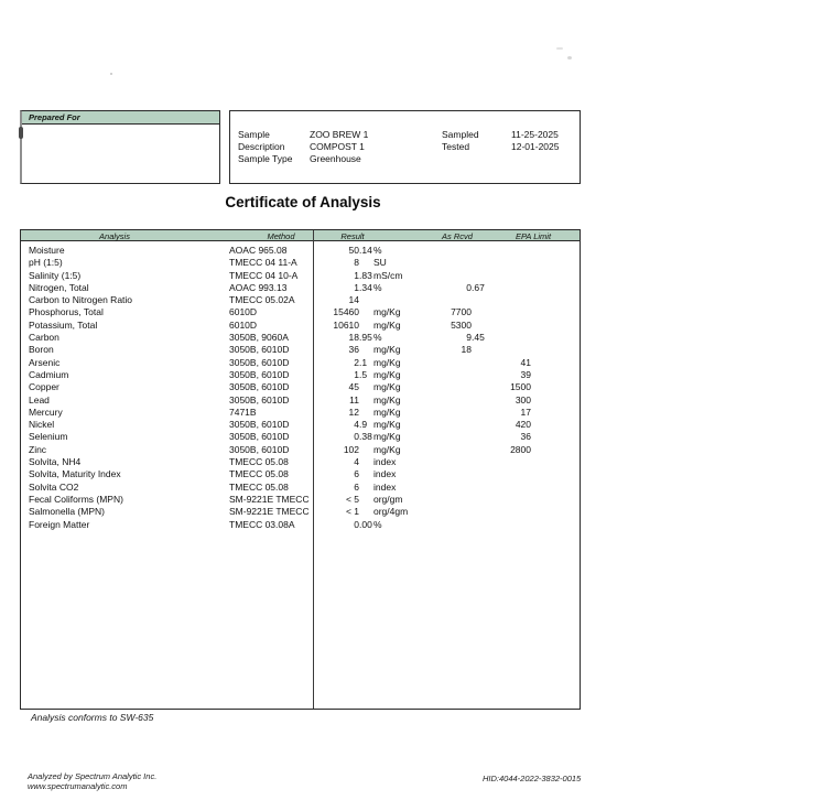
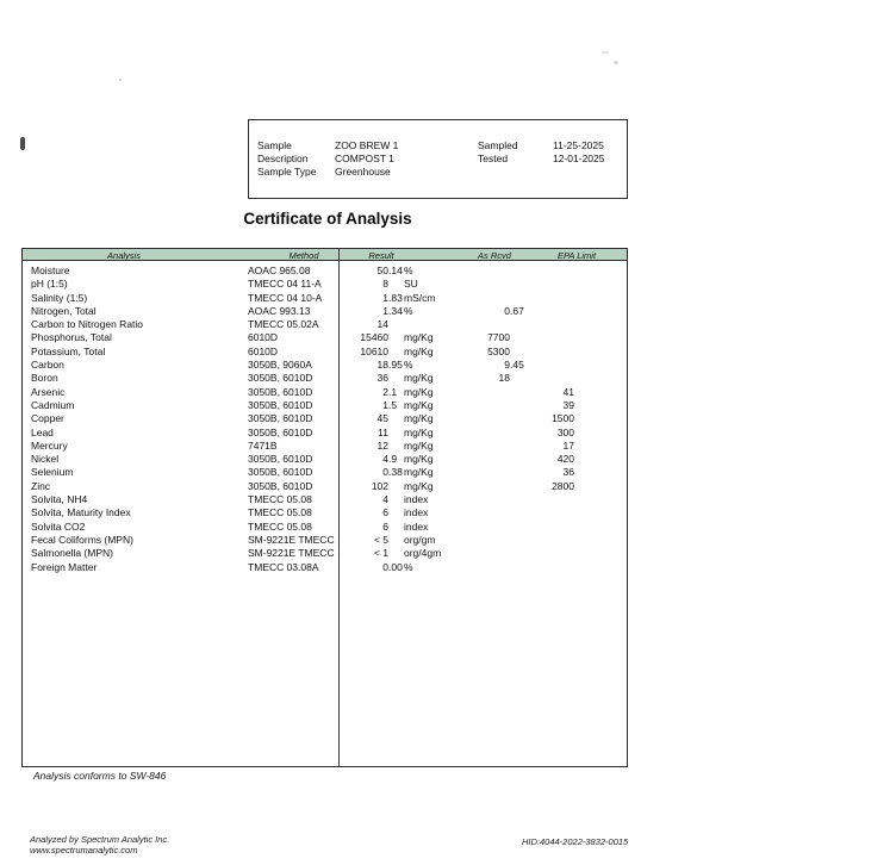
- Prepared For
  Sample
  ZOO BREW 1
  Sampled
  11-25-2025
  Description
  COMPOST 1
  Tested
  12-01-2025
  Sample Type
  Greenhouse
  Certificate of Analysis
  Analysis
  Method
  Result
  As Rcvd
  EPA Limit
  Moisture
  AOAC 965.08
  50
  .14
  %
  pH (1:5)
  TMECC 04 11-A
  8
  SU
  Salinity (1:5)
  TMECC 04 10-A
  1
  .83
  mS/cm
  Nitrogen, Total
  AOAC 993.13
  1
  .34
  %
  0
  .67
  Carbon to Nitrogen Ratio
  TMECC 05.02A
  14
  Phosphorus, Total
  6010D
  15460
  mg/Kg
  7700
  Potassium, Total
  6010D
  10610
  mg/Kg
  5300
  Carbon
  3050B, 9060A
  18
  .95
  %
  9
  .45
  Boron
  3050B, 6010D
  36
  mg/Kg
  18
  Arsenic
  3050B, 6010D
  2
  .1
  mg/Kg
  41
  Cadmium
  3050B, 6010D
  1
  .5
  mg/Kg
  39
  Copper
  3050B, 6010D
  45
  mg/Kg
  1500
  Lead
  3050B, 6010D
  11
  mg/Kg
  300
  Mercury
  7471B
  12
  mg/Kg
  17
  Nickel
  3050B, 6010D
  4
  .9
  mg/Kg
  420
  Selenium
  3050B, 6010D
  0
  .38
  mg/Kg
  36
  Zinc
  3050B, 6010D
  102
  mg/Kg
  2800
  Solvita, NH4
  TMECC 05.08
  4
  index
  Solvita, Maturity Index
  TMECC 05.08
  6
  index
  Solvita CO2
  TMECC 05.08
  6
  index
  Fecal Coliforms (MPN)
  SM-9221E TMECC
  < 5
  org/gm
  Salmonella (MPN)
  SM-9221E TMECC
  < 1
  org/4gm
  Foreign Matter
  TMECC 03.08A
  0
  .00
  %
- Analysis conforms to SW-635
+ Analysis conforms to SW-846
  Analyzed by Spectrum Analytic Inc.
  www.spectrumanalytic.com
  HID:4044-2022-3832-0015
